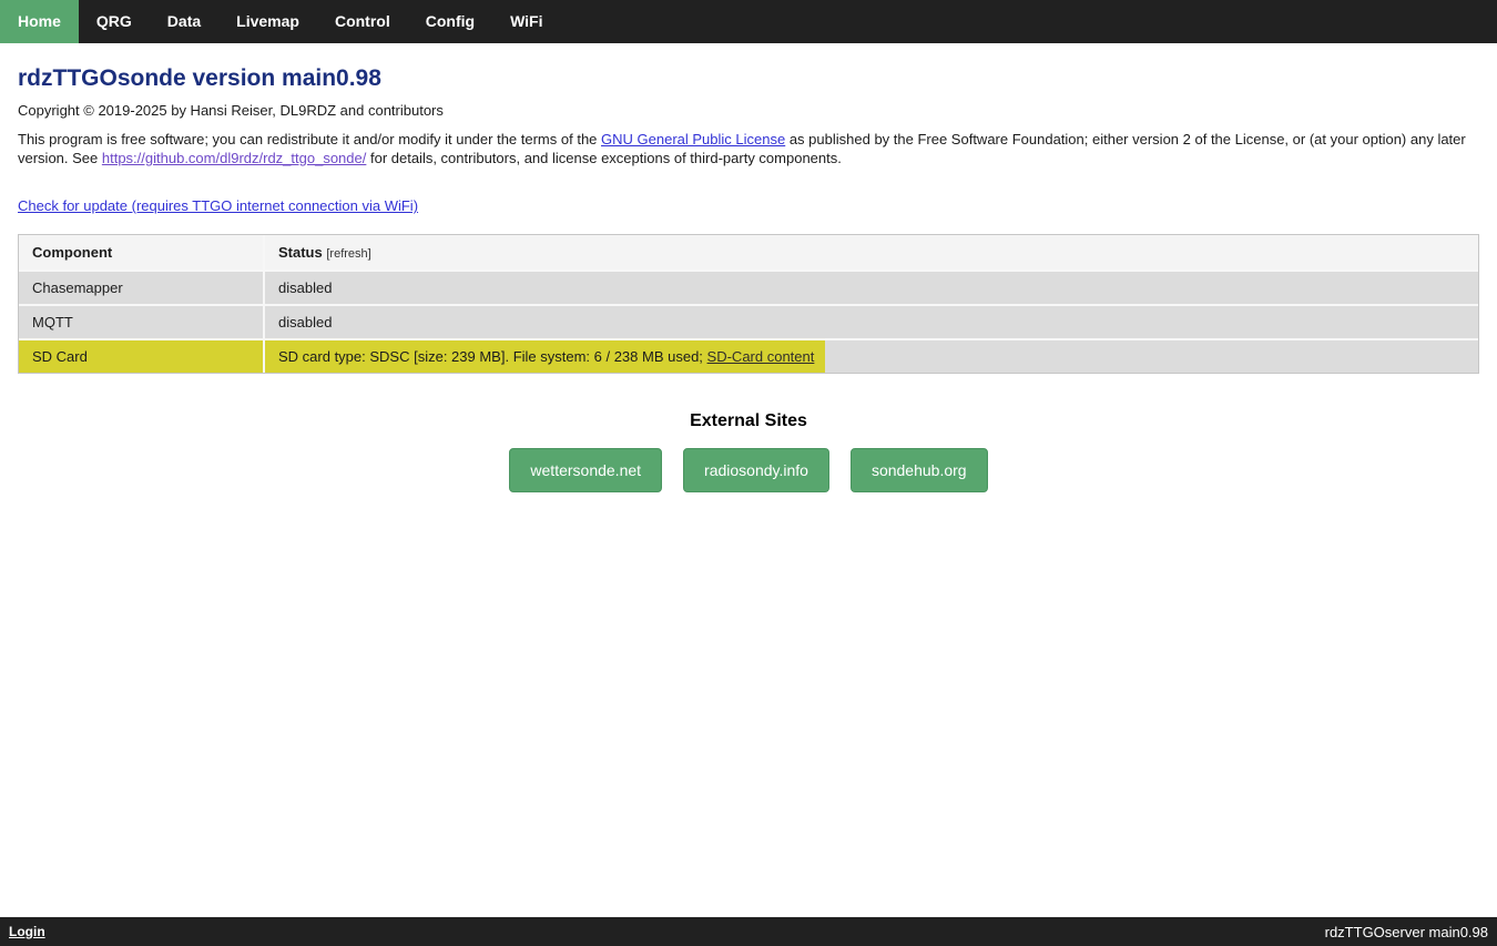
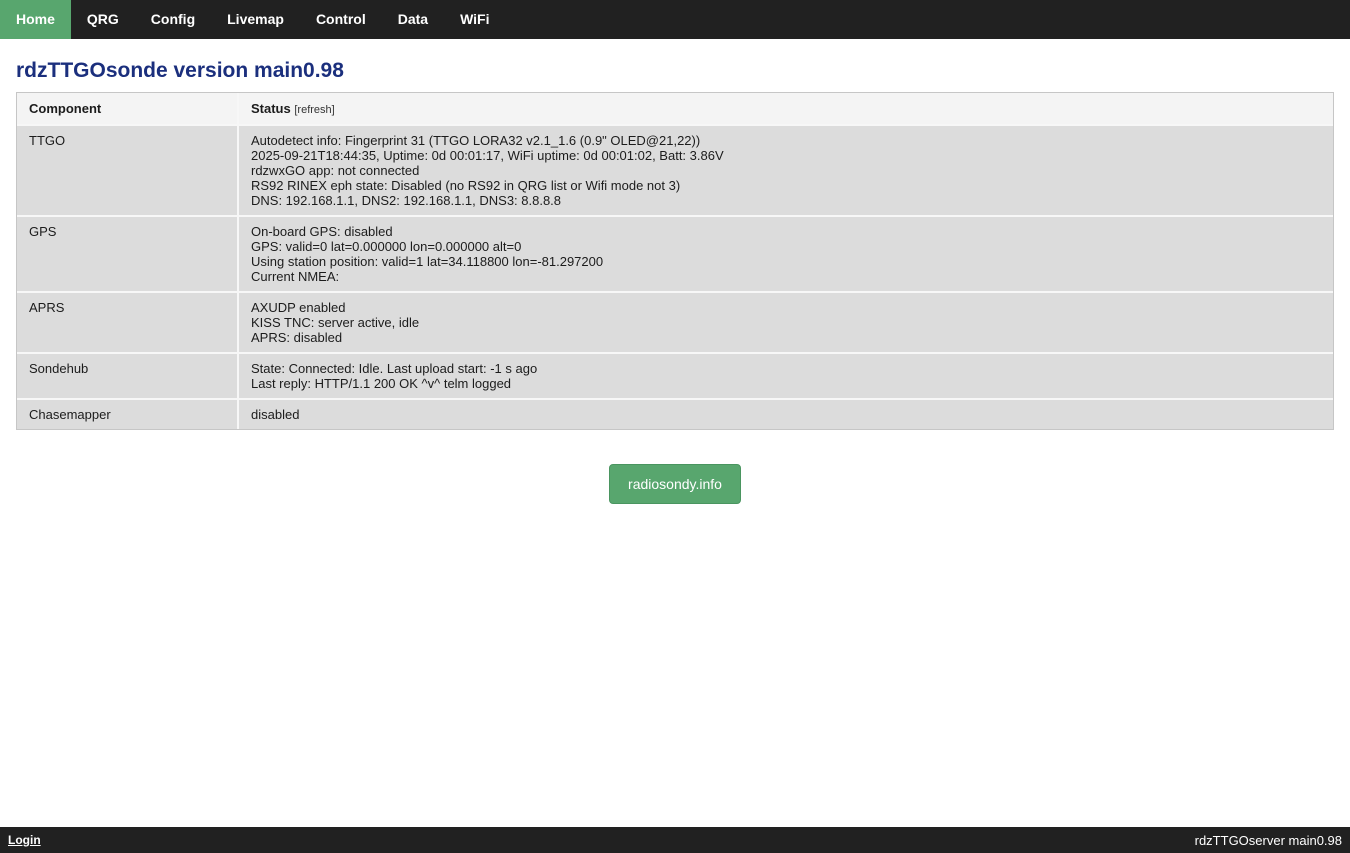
  Home
  QRG
- Data
+ Config
  Livemap
  Control
- Config
+ Data
  WiFi
  rdzTTGOsonde version main0.98
- Copyright © 2019-2025 by Hansi Reiser, DL9RDZ and contributors
- This program is free software; you can redistribute it and/or modify it under the terms of the GNU General Public License as published by the Free Software Foundation; either version 2 of the License, or (at your option) any later version. See https://github.com/dl9rdz/rdz_ttgo_sonde/ for details, contributors, and license exceptions of third-party components.
- Check for update (requires TTGO internet connection via WiFi)
  Component	Status [refresh]
+ TTGO	Autodetect info: Fingerprint 31 (TTGO LORA32 v2.1_1.6 (0.9" OLED@21,22)) 2025-09-21T18:44:35, Uptime: 0d 00:01:17, WiFi uptime: 0d 00:01:02, Batt: 3.86V rdzwxGO app: not connected RS92 RINEX eph state: Disabled (no RS92 in QRG list or Wifi mode not 3) DNS: 192.168.1.1, DNS2: 192.168.1.1, DNS3: 8.8.8.8
+ GPS	On-board GPS: disabled GPS: valid=0 lat=0.000000 lon=0.000000 alt=0 Using station position: valid=1 lat=34.118800 lon=-81.297200 Current NMEA:
+ APRS	AXUDP enabled KISS TNC: server active, idle APRS: disabled
+ Sondehub	State: Connected: Idle. Last upload start: -1 s ago Last reply: HTTP/1.1 200 OK ^v^ telm logged
  Chasemapper	disabled
- MQTT	disabled
- SD Card	SD card type: SDSC [size: 239 MB]. File system: 6 / 238 MB used; SD-Card content
- External Sites
- wettersonde.net
  radiosondy.info
- sondehub.org
  Login
  rdzTTGOserver main0.98
